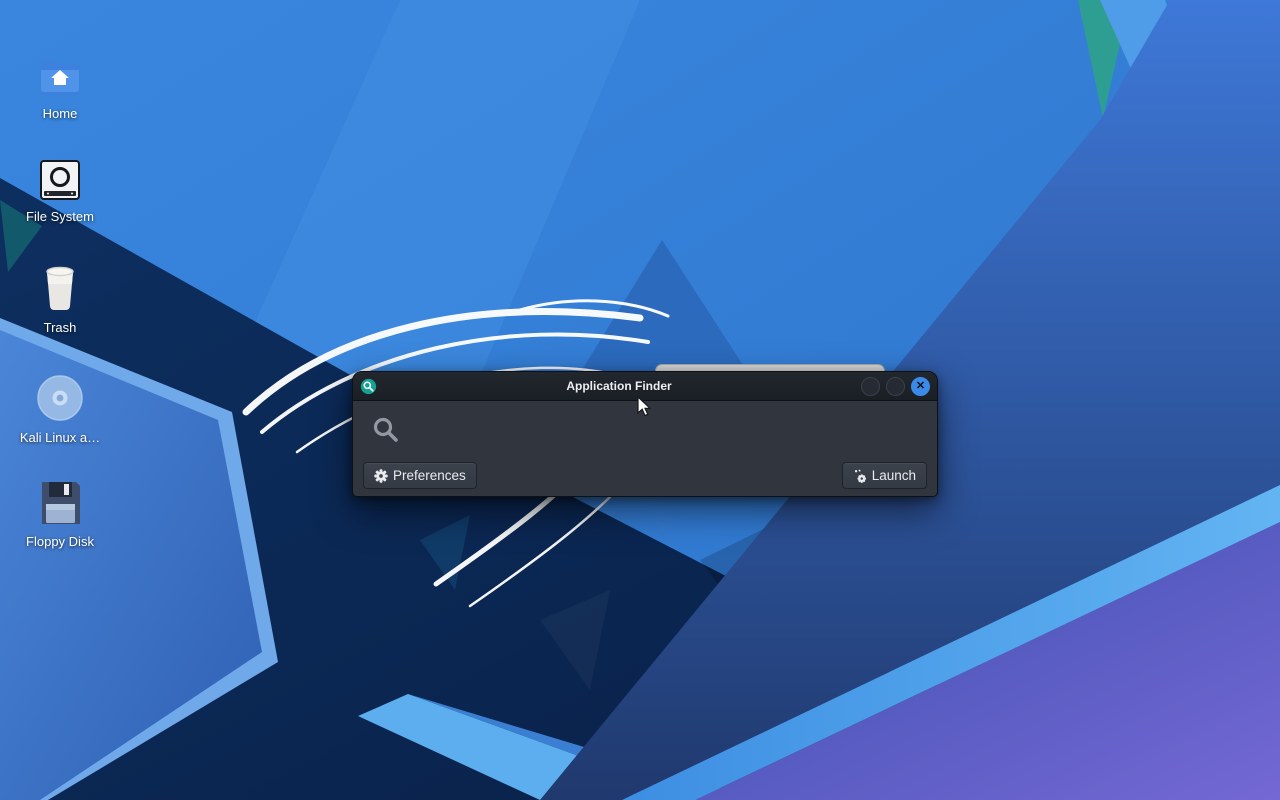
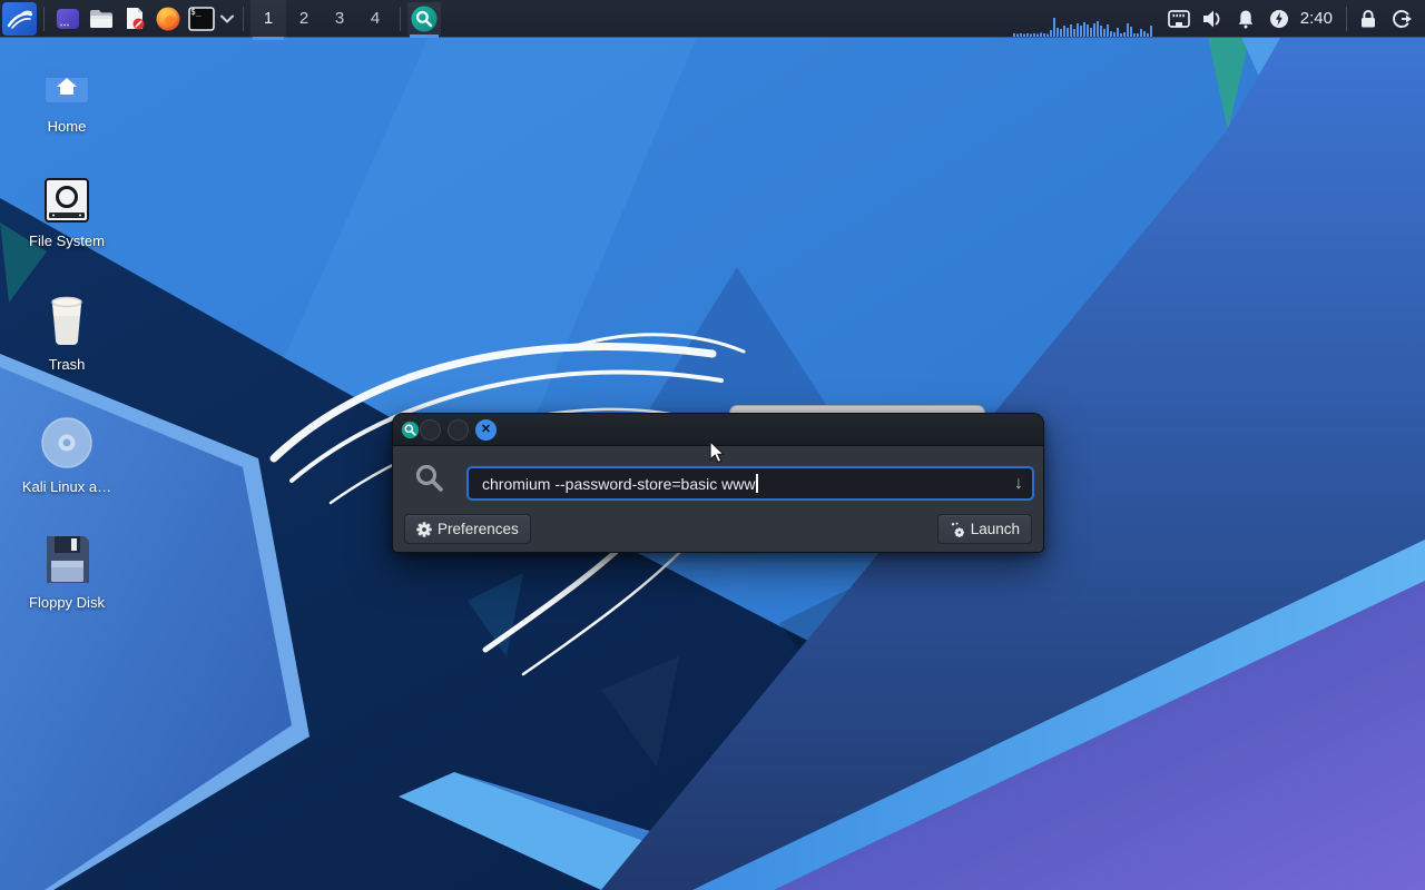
  Home
  File System
  Trash
  Kali Linux a…
  Floppy Disk
- Application Finder
  ✕
+ chromium --password-store=basic www
+ ↓
  Preferences
  Launch
+ $_
+ 1
+ 2
+ 3
+ 4
+ 2:40
